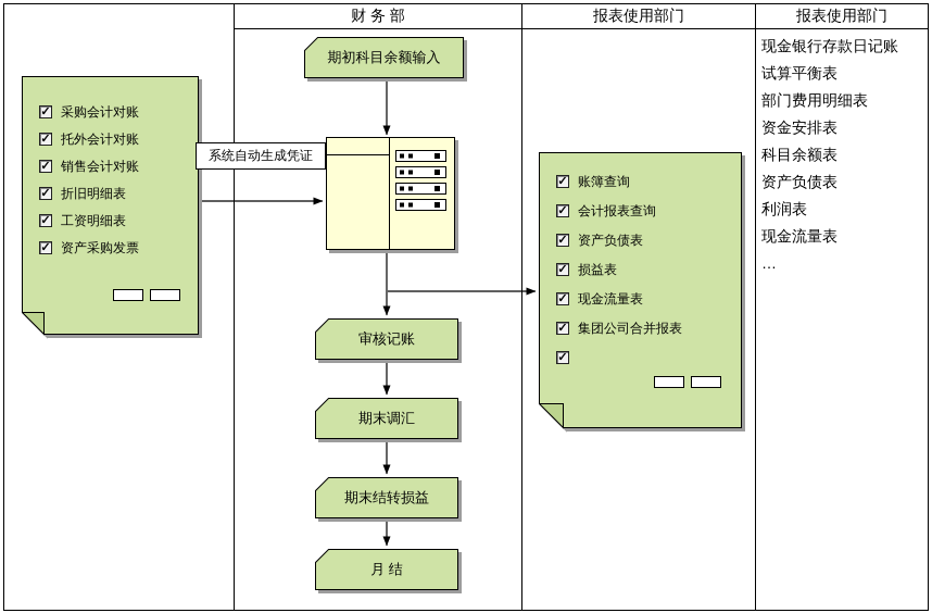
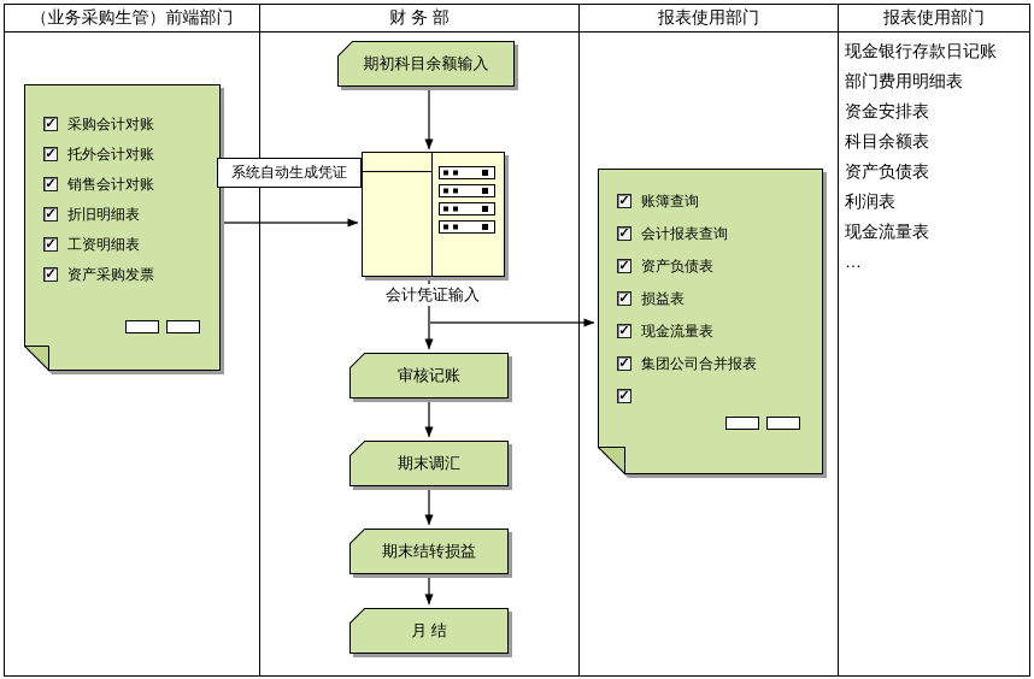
+ （业务采购生管）前端部门
  财 务 部
  报表使用部门
  报表使用部门
  ✓
  采购会计对账
  ✓
  托外会计对账
  ✓
  销售会计对账
  ✓
  折旧明细表
  ✓
  工资明细表
  ✓
  资产采购发票
  系统自动生成凭证
  期初科目余额输入
+ 会计凭证输入
  审核记账
  期末调汇
  期末结转损益
  月 结
  ✓
  账簿查询
  ✓
  会计报表查询
  ✓
  资产负债表
  ✓
  损益表
  ✓
  现金流量表
  ✓
  集团公司合并报表
  ✓
  现金银行存款日记账
- 试算平衡表
  部门费用明细表
  资金安排表
  科目余额表
  资产负债表
  利润表
  现金流量表
  …
